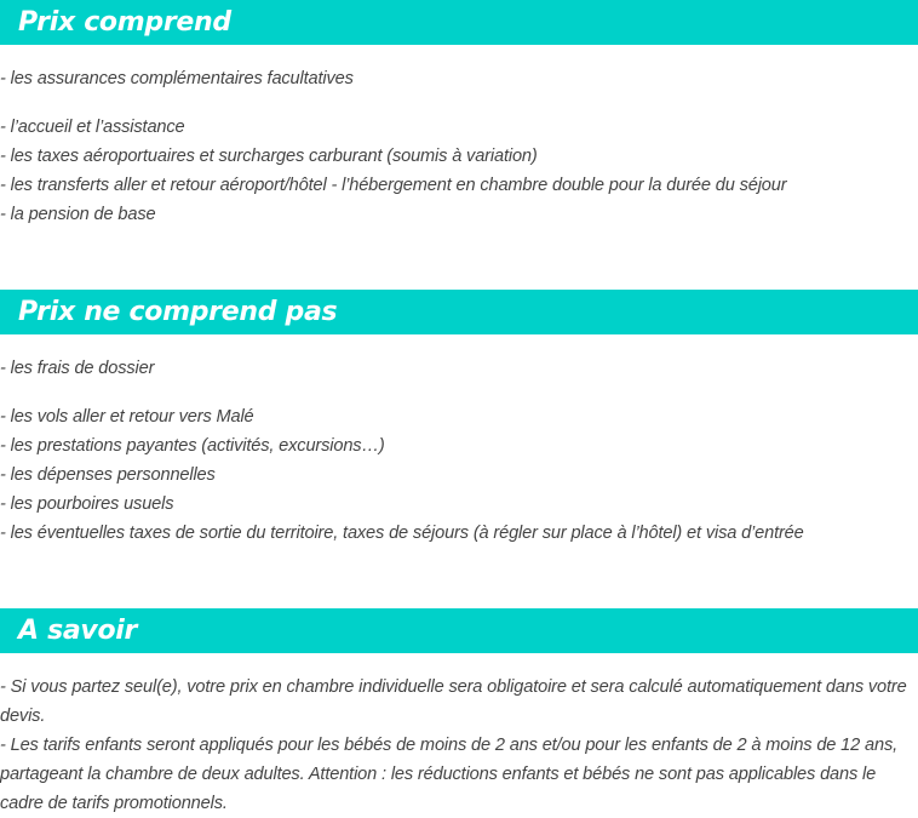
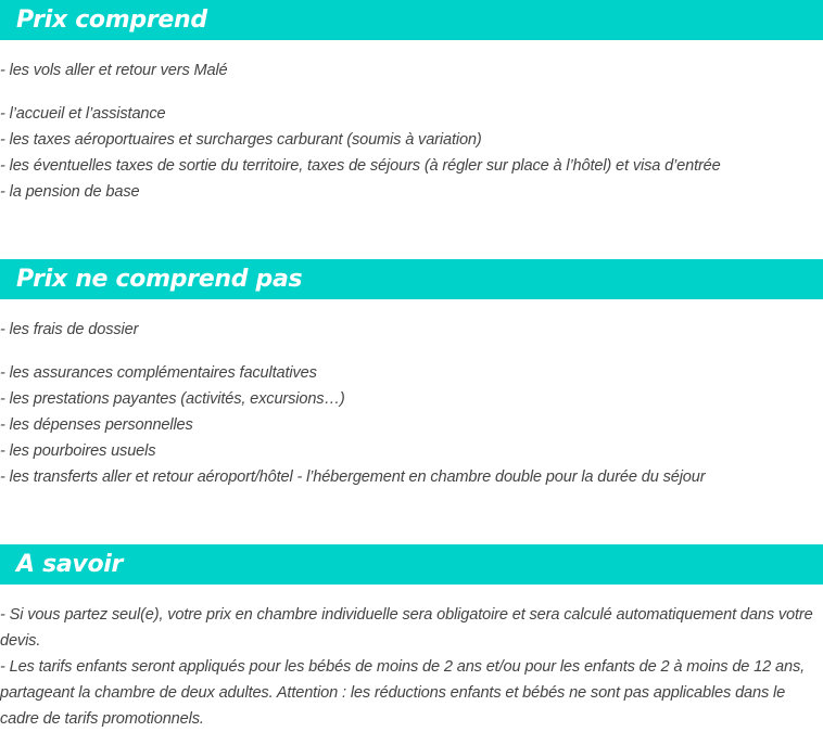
  Prix comprend
- - les assurances complémentaires facultatives
+ - les vols aller et retour vers Malé
  - l’accueil et l’assistance
  - les taxes aéroportuaires et surcharges carburant (soumis à variation)
- - les transferts aller et retour aéroport/hôtel - l’hébergement en chambre double pour la durée du séjour
+ - les éventuelles taxes de sortie du territoire, taxes de séjours (à régler sur place à l’hôtel) et visa d’entrée
  - la pension de base
  Prix ne comprend pas
  - les frais de dossier
- - les vols aller et retour vers Malé
+ - les assurances complémentaires facultatives
  - les prestations payantes (activités, excursions…)
  - les dépenses personnelles
  - les pourboires usuels
- - les éventuelles taxes de sortie du territoire, taxes de séjours (à régler sur place à l’hôtel) et visa d’entrée
+ - les transferts aller et retour aéroport/hôtel - l’hébergement en chambre double pour la durée du séjour
  A savoir
  - Si vous partez seul(e), votre prix en chambre individuelle sera obligatoire et sera calculé automatiquement dans votre devis.
  - Les tarifs enfants seront appliqués pour les bébés de moins de 2 ans et/ou pour les enfants de 2 à moins de 12 ans, partageant la chambre de deux adultes. Attention : les réductions enfants et bébés ne sont pas applicables dans le cadre de tarifs promotionnels.
